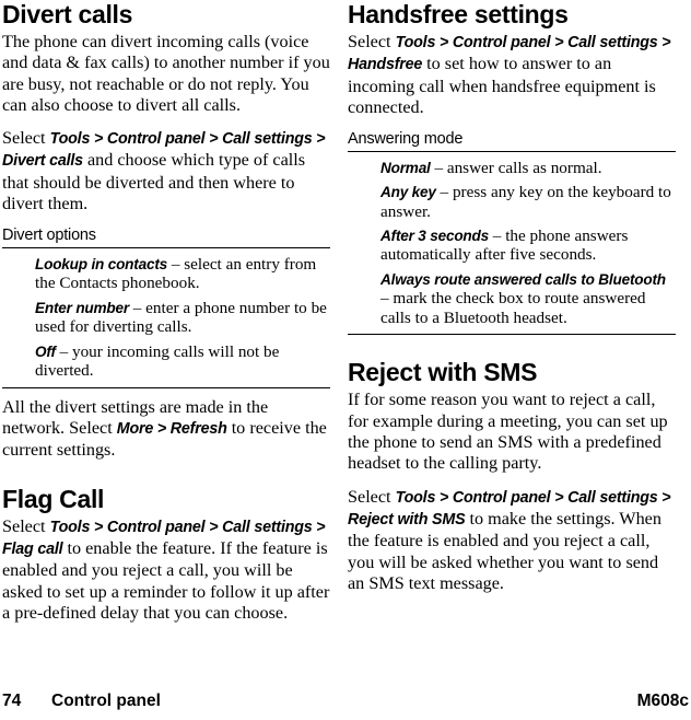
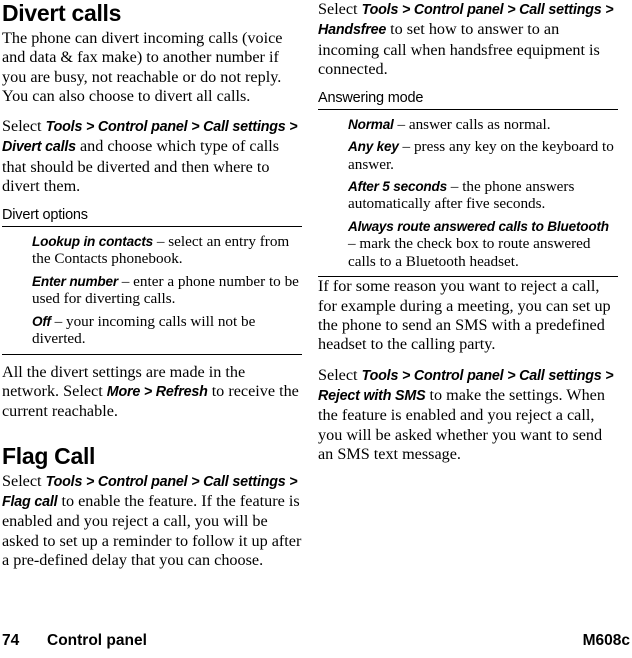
  Divert calls
- The phone can divert incoming calls (voice and data & fax calls) to another number if you are busy, not reachable or do not reply. You can also choose to divert all calls.
+ The phone can divert incoming calls (voice and data & fax make) to another number if you are busy, not reachable or do not reply. You can also choose to divert all calls.
  Select Tools > Control panel > Call settings > Divert calls and choose which type of calls that should be diverted and then where to divert them.
  Divert options
  Lookup in contacts – select an entry from the Contacts phonebook.
  Enter number – enter a phone number to be used for diverting calls.
  Off – your incoming calls will not be diverted.
- All the divert settings are made in the network. Select More > Refresh to receive the current settings.
+ All the divert settings are made in the network. Select More > Refresh to receive the current reachable.
  Flag Call
  Select Tools > Control panel > Call settings > Flag call to enable the feature. If the feature is enabled and you reject a call, you will be asked to set up a reminder to follow it up after a pre-defined delay that you can choose.
- Handsfree settings
  Select Tools > Control panel > Call settings > Handsfree to set how to answer to an incoming call when handsfree equipment is connected.
  Answering mode
  Normal – answer calls as normal.
  Any key – press any key on the keyboard to answer.
- After 3 seconds – the phone answers automatically after five seconds.
+ After 5 seconds – the phone answers automatically after five seconds.
  Always route answered calls to Bluetooth – mark the check box to route answered calls to a Bluetooth headset.
- Reject with SMS
  If for some reason you want to reject a call, for example during a meeting, you can set up the phone to send an SMS with a predefined headset to the calling party.
  Select Tools > Control panel > Call settings > Reject with SMS to make the settings. When the feature is enabled and you reject a call, you will be asked whether you want to send an SMS text message.
  74
  Control panel
  M608c
